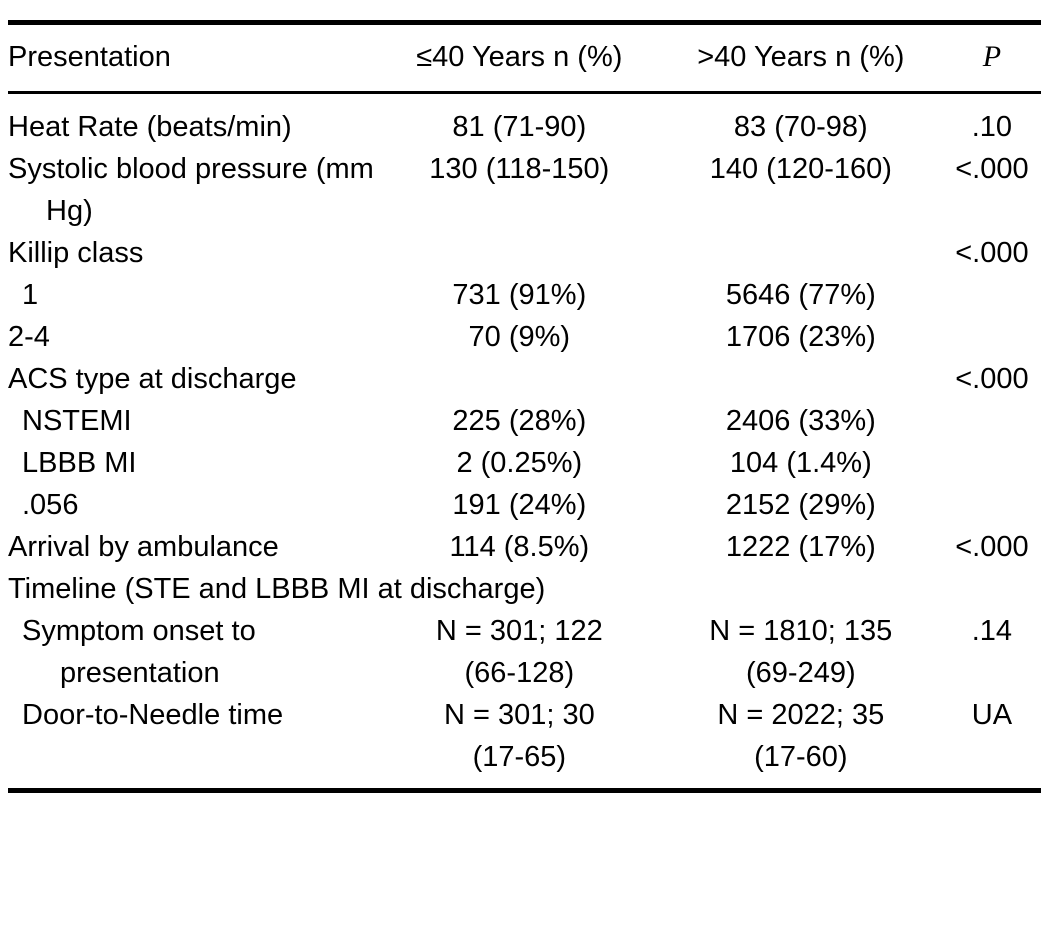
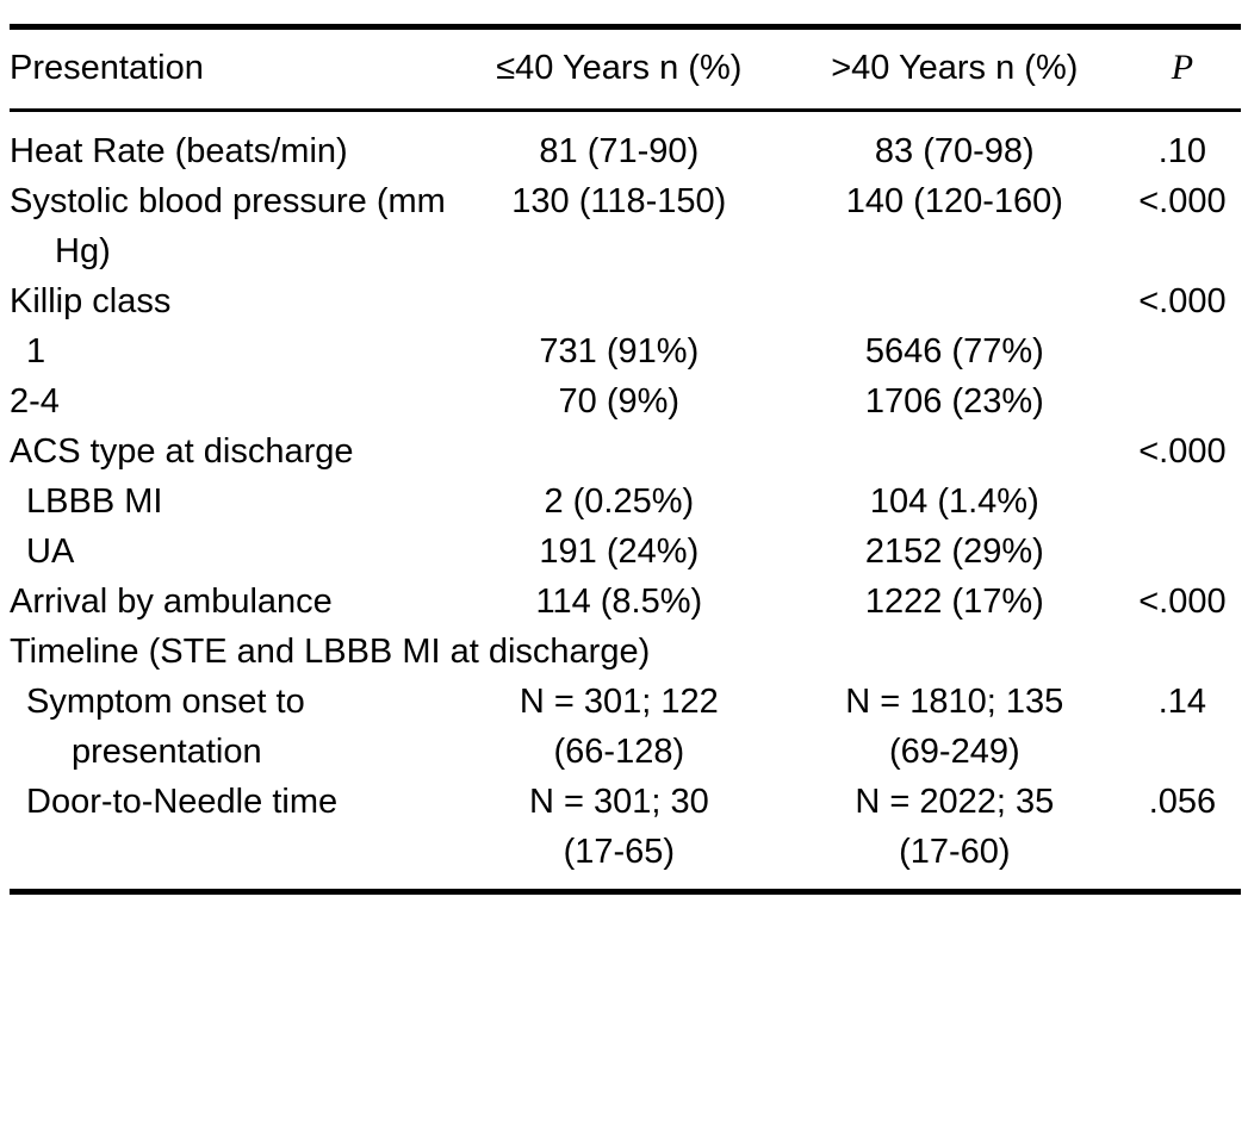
  Presentation	≤40 Years n (%)	>40 Years n (%)	P
  Heat Rate (beats/min)	81 (71-90)	83 (70-98)	.10
  Systolic blood pressure (mm Hg)	130 (118-150)	140 (120-160)	<.000
  Killip class			<.000
  1	731 (91%)	5646 (77%)
  2-4	70 (9%)	1706 (23%)
  ACS type at discharge			<.000
- NSTEMI	225 (28%)	2406 (33%)
  LBBB MI	2 (0.25%)	104 (1.4%)
- .056	191 (24%)	2152 (29%)
+ UA	191 (24%)	2152 (29%)
  Arrival by ambulance	114 (8.5%)	1222 (17%)	<.000
  Timeline (STE and LBBB MI at discharge)
  Symptom onset to presentation	N = 301; 122 (66-128)	N = 1810; 135 (69-249)	.14
- Door-to-Needle time	N = 301; 30 (17-65)	N = 2022; 35 (17-60)	UA
+ Door-to-Needle time	N = 301; 30 (17-65)	N = 2022; 35 (17-60)	.056
